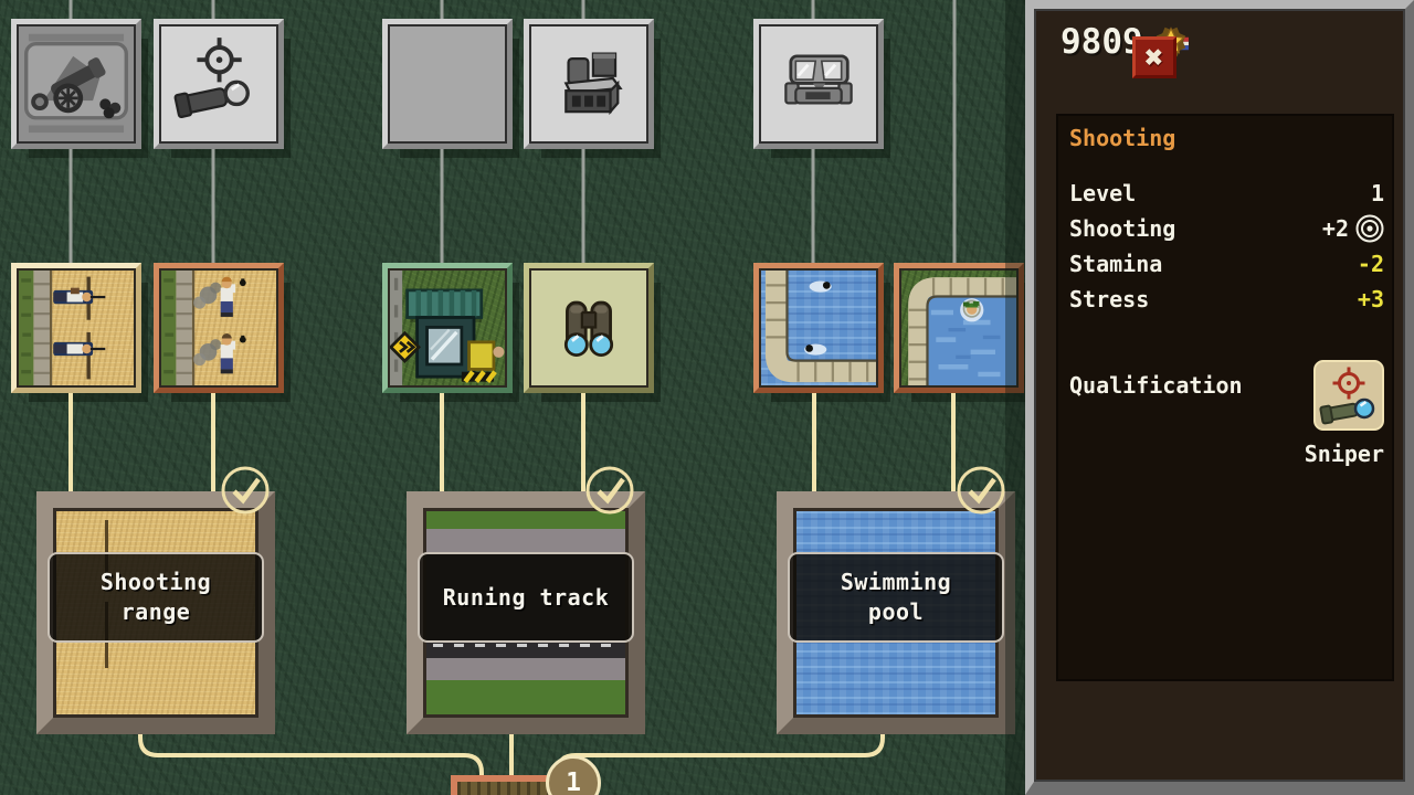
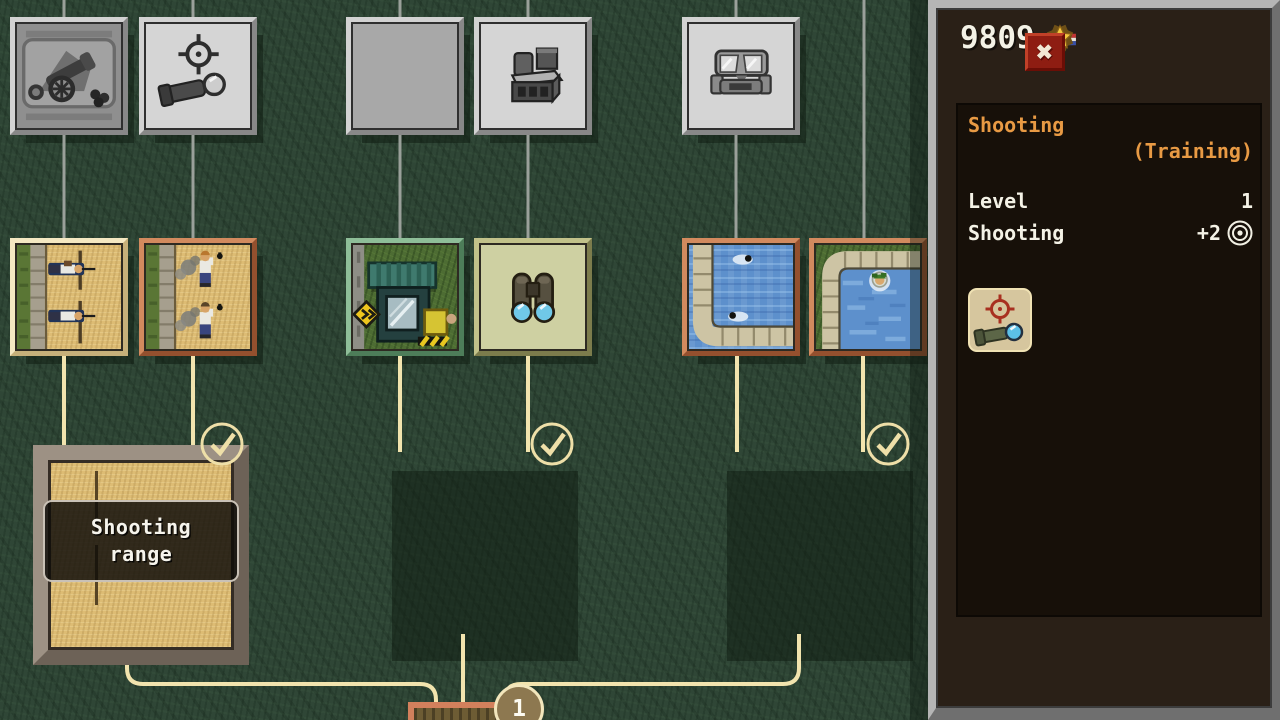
  Shooting
  range
- Runing track
- Swimming
- pool
  1
  980
  Shooting
+ (Training)
  Level
  1
  Shooting
  +2
- Stamina
- -2
- Stress
- +3
- Qualification
- Sniper
